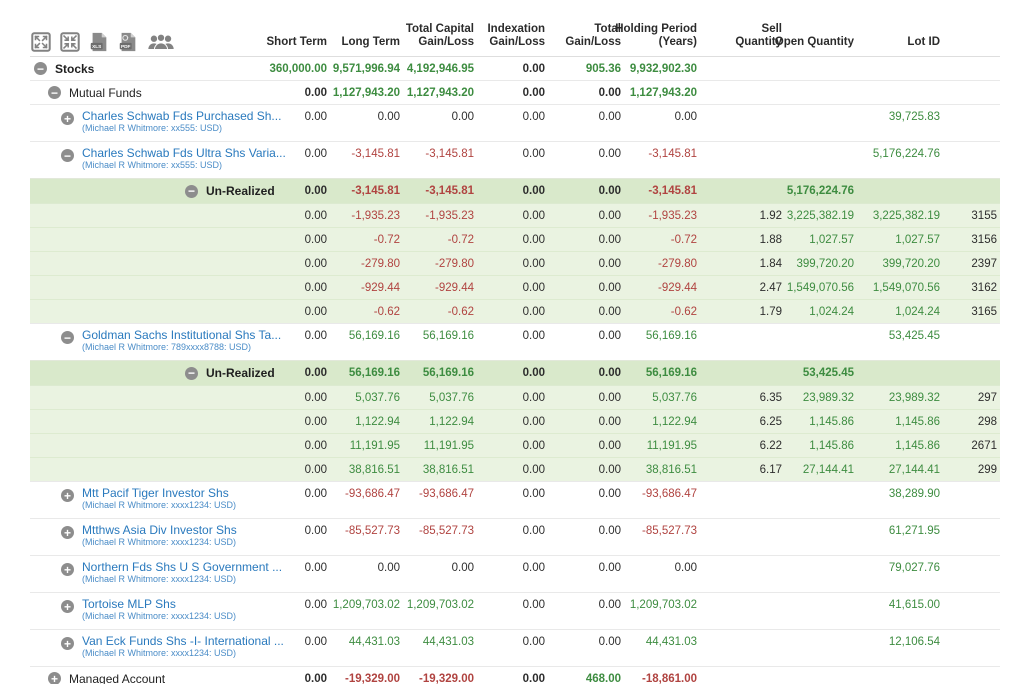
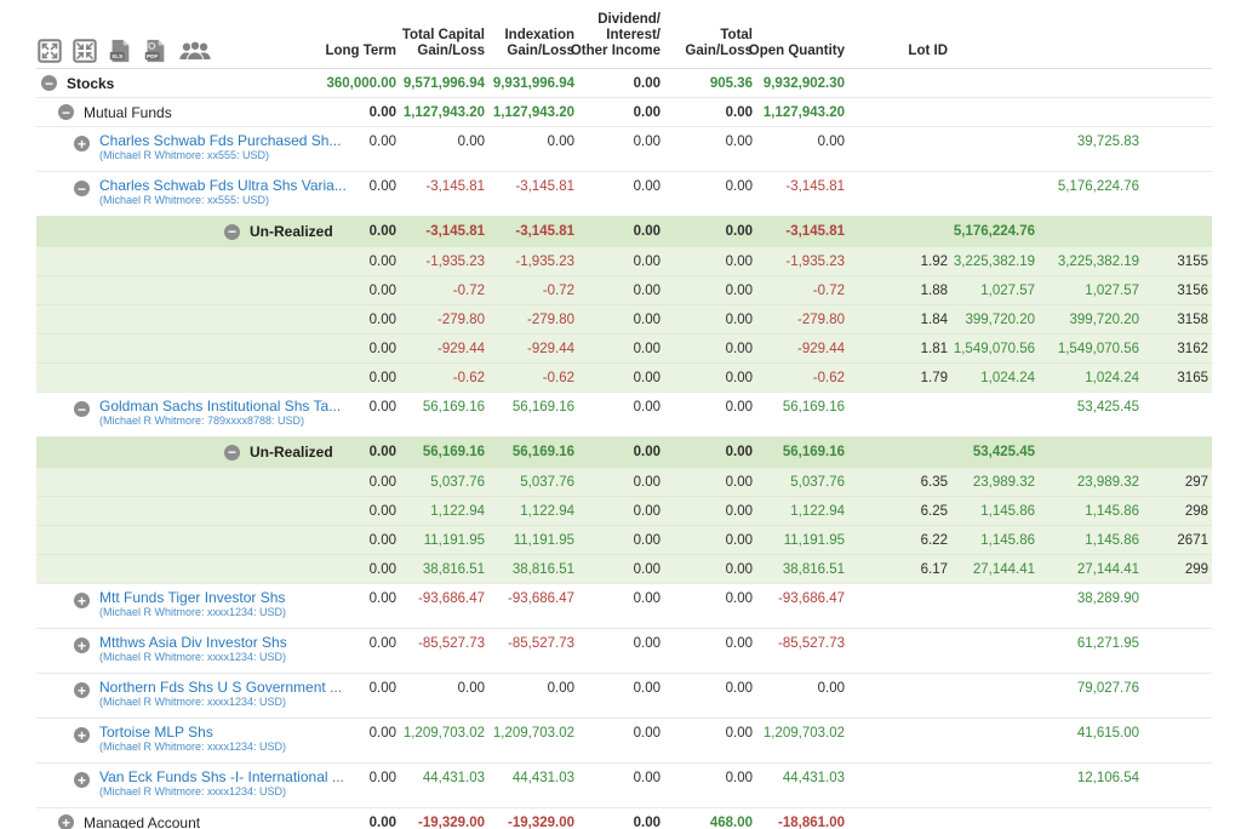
- Short Term
  Long Term
  Total Capital
  Gain/Loss
  Indexation
  Gain/Loss
+ Dividend/
+ Interest/
+ Other Income
  Total
  Gain/Loss
- Holding Period
- (Years)
- Sell
- Quantity
  Open Quantity
  Lot ID
  −
  Stocks
  360,000.00
  9,571,996.94
- 4,192,946.95
+ 9,931,996.94
  0.00
  905.36
  9,932,902.30
  −
  Mutual Funds
  0.00
  1,127,943.20
  1,127,943.20
  0.00
  0.00
  1,127,943.20
  +
  Charles Schwab Fds Purchased
  (Michael R Whitmore: xx555: USD)
  0.00
  0.00
  0.00
  0.00
  0.00
  0.00
  39,725.83
  −
  Charles Schwab Fds Ultra Shs V
  (Michael R Whitmore: xx555: USD)
  0.00
  -3,145.81
  -3,145.81
  0.00
  0.00
  -3,145.81
  5,176,224.76
  −
  Un-Realized
  0.00
  -3,145.81
  -3,145.81
  0.00
  0.00
  -3,145.81
  5,176,224.76
  0.00
  -1,935.23
  -1,935.23
  0.00
  0.00
  -1,935.23
  1.92
  3,225,382.19
  3,225,382.19
  3155
  0.00
  -0.72
  -0.72
  0.00
  0.00
  -0.72
  1.88
  1,027.57
  1,027.57
  3156
  0.00
  -279.80
  -279.80
  0.00
  0.00
  -279.80
  1.84
  399,720.20
  399,720.20
- 2397
+ 3158
  0.00
  -929.44
  -929.44
  0.00
  0.00
  -929.44
- 2.47
+ 1.81
  1,549,070.56
  1,549,070.56
  3162
  0.00
  -0.62
  -0.62
  0.00
  0.00
  -0.62
  1.79
  1,024.24
  1,024.24
  3165
  −
  Goldman Sachs Institutional Shs
  (Michael R Whitmore: 789xxxx8788: USD)
  0.00
  56,169.16
  56,169.16
  0.00
  0.00
  56,169.16
  53,425.45
  −
  Un-Realized
  0.00
  56,169.16
  56,169.16
  0.00
  0.00
  56,169.16
  53,425.45
  0.00
  5,037.76
  5,037.76
  0.00
  0.00
  5,037.76
  6.35
  23,989.32
  23,989.32
  297
  0.00
  1,122.94
  1,122.94
  0.00
  0.00
  1,122.94
  6.25
  1,145.86
  1,145.86
  298
  0.00
  11,191.95
  11,191.95
  0.00
  0.00
  11,191.95
  6.22
  1,145.86
  1,145.86
  2671
  0.00
  38,816.51
  38,816.51
  0.00
  0.00
  38,816.51
  6.17
  27,144.41
  27,144.41
  299
  +
- Mtt Pacif Tiger Investor Shs
+ Mtt Funds Tiger Investor Shs
  (Michael R Whitmore: xxxx1234: USD)
  0.00
  -93,686.47
  -93,686.47
  0.00
  0.00
  -93,686.47
  38,289.90
  +
  Mtthws Asia Div Investor Shs
  (Michael R Whitmore: xxxx1234: USD)
  0.00
  -85,527.73
  -85,527.73
  0.00
  0.00
  -85,527.73
  61,271.95
  +
  Northern Fds Shs U S Governm
  (Michael R Whitmore: xxxx1234: USD)
  0.00
  0.00
  0.00
  0.00
  0.00
  0.00
  79,027.76
  +
  Tortoise MLP Shs
  (Michael R Whitmore: xxxx1234: USD)
  0.00
  1,209,703.02
  1,209,703.02
  0.00
  0.00
  1,209,703.02
  41,615.00
  +
  Van Eck Funds Shs -I- Internatio
  (Michael R Whitmore: xxxx1234: USD)
  0.00
  44,431.03
  44,431.03
  0.00
  0.00
  44,431.03
  12,106.54
  +
  Managed Account
  0.00
  -19,329.00
  -19,329.00
  0.00
  468.00
  -18,861.00
